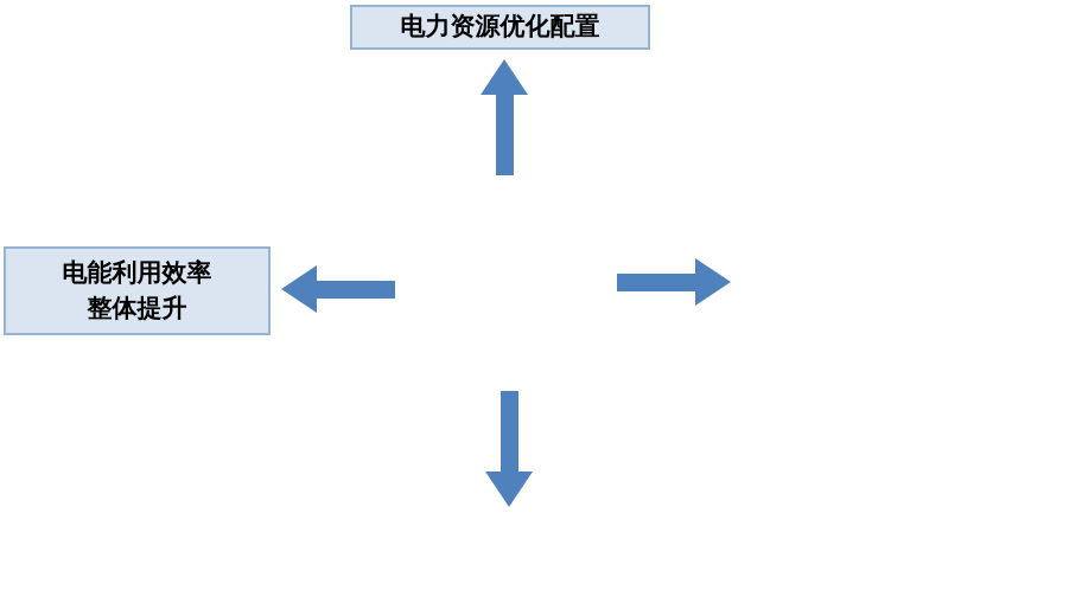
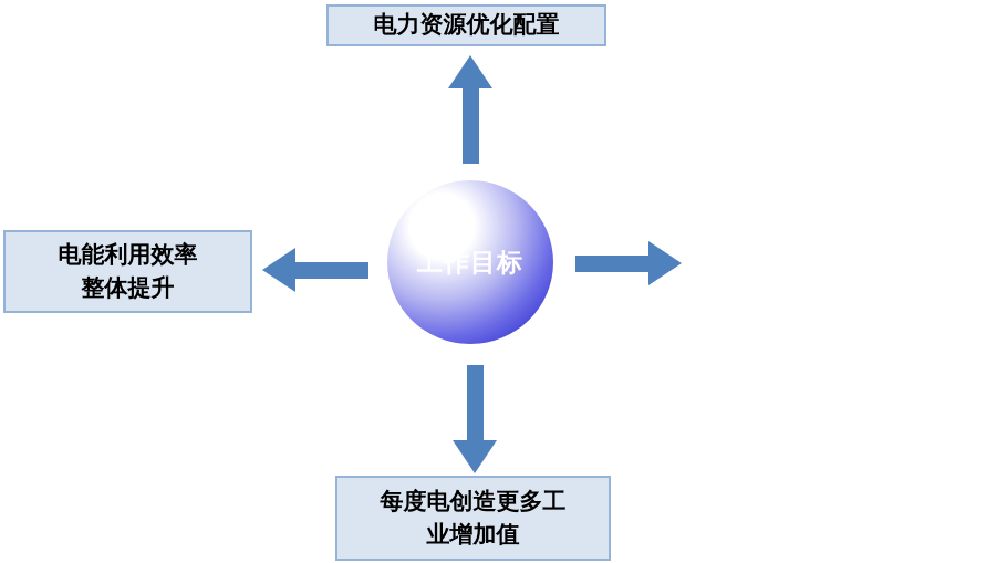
  电力资源优化配置
  电能利用效率
  整体提升
+ 每度电创造更多工
+ 业增加值
+ 工作目标
